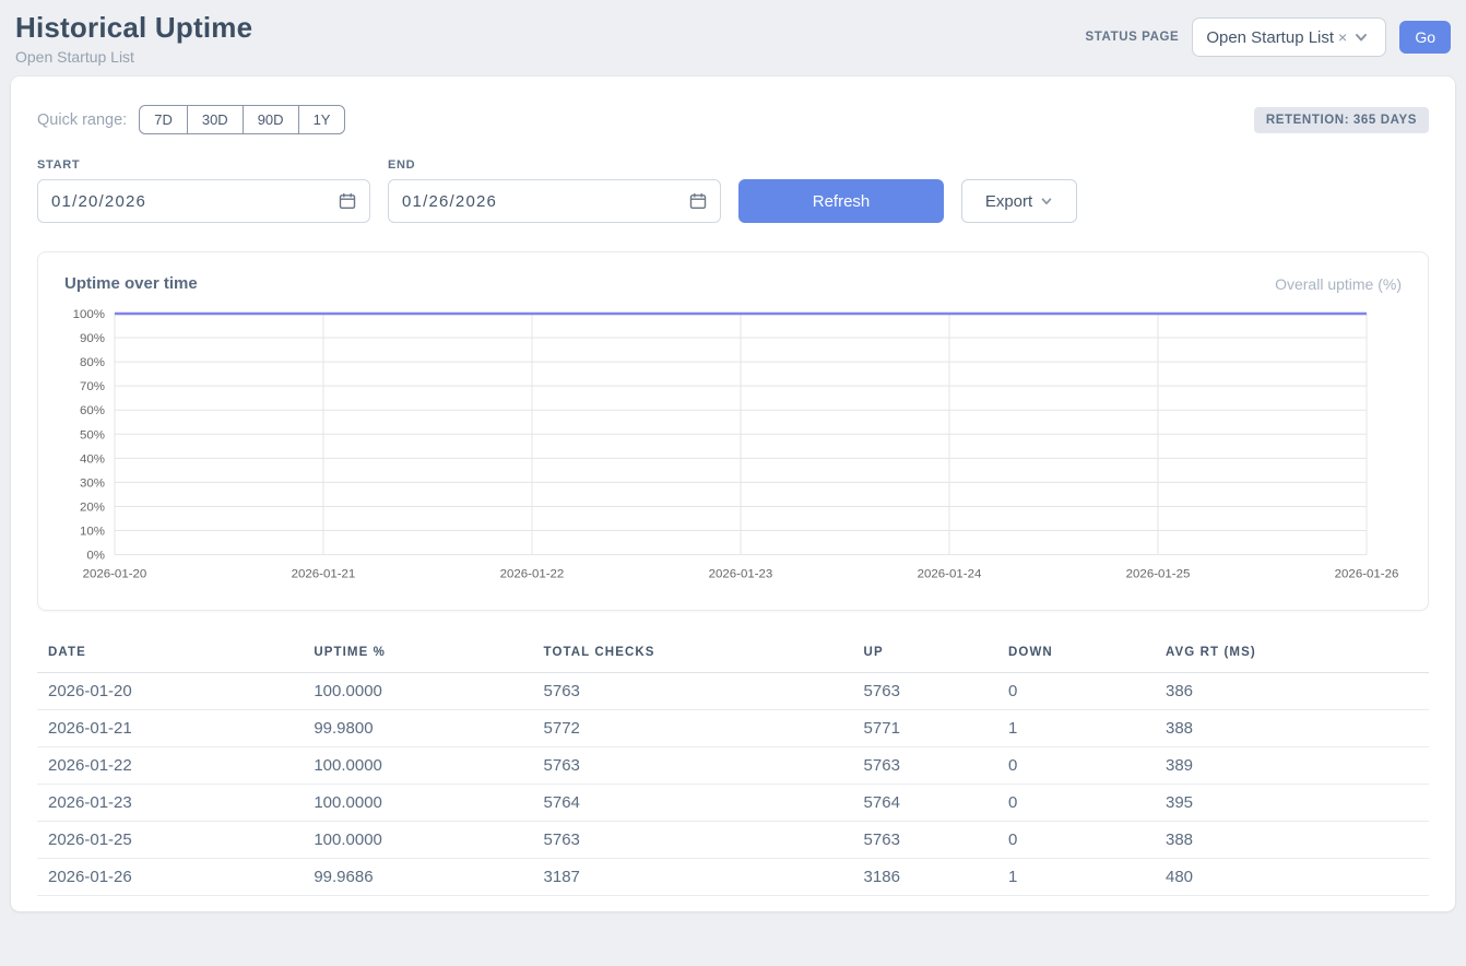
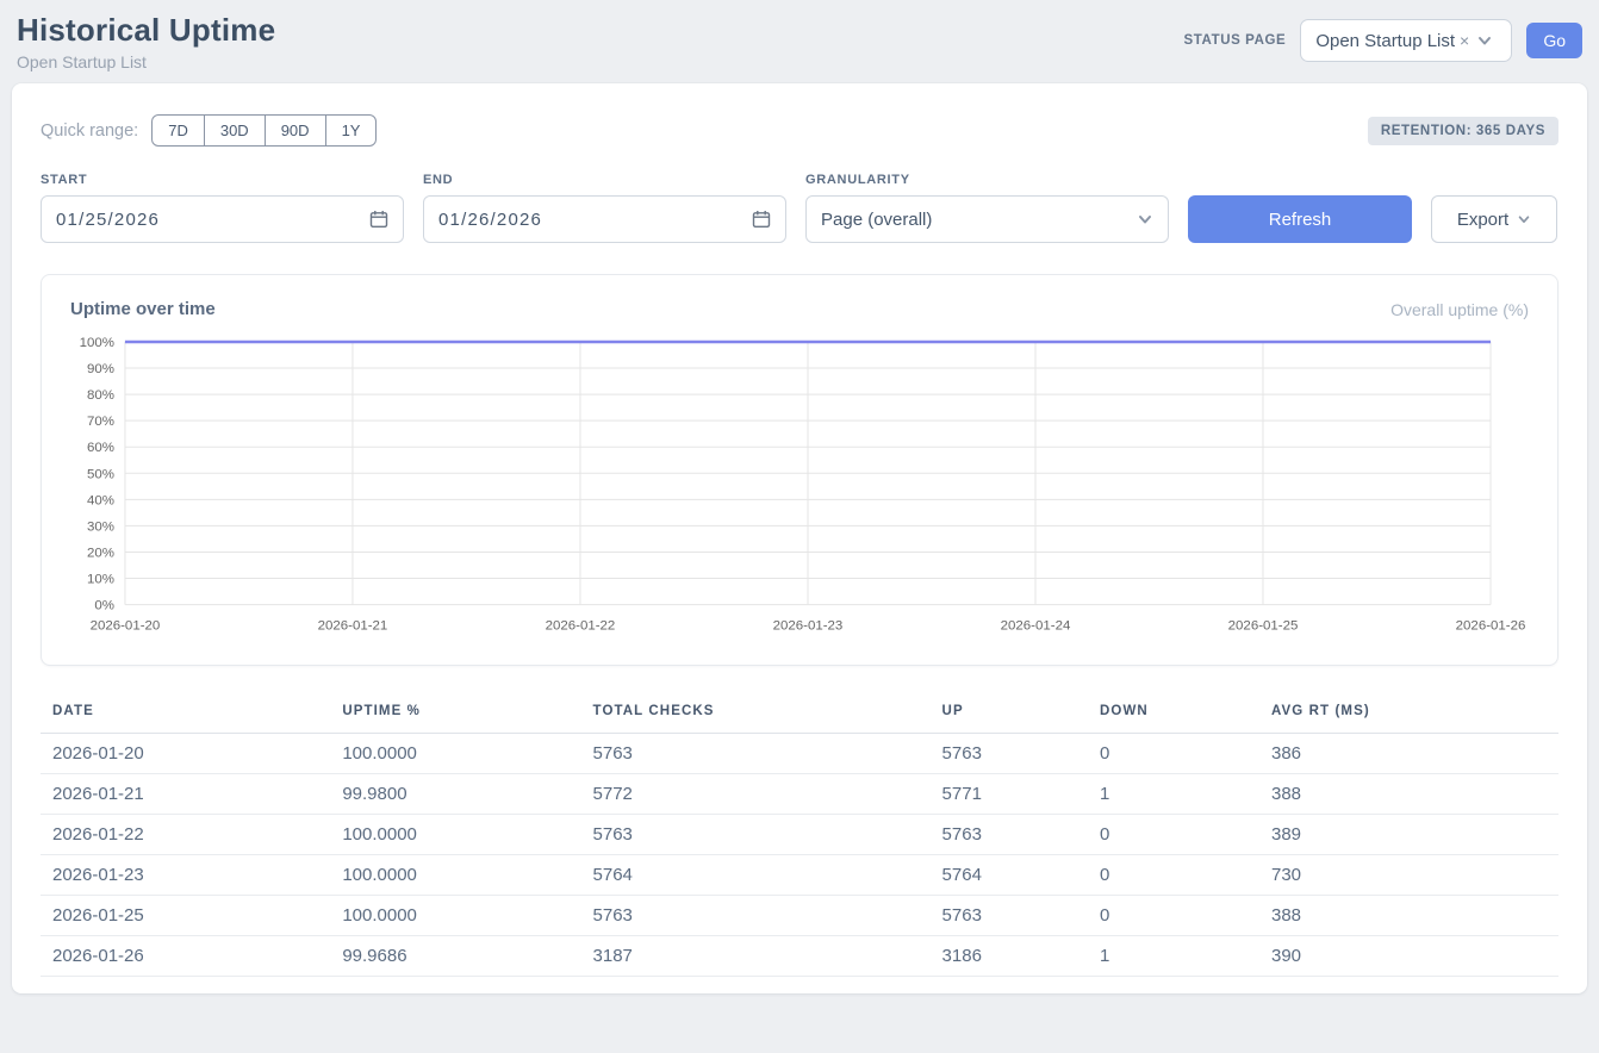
  Historical Uptime
  Open Startup List
  STATUS PAGE
  Open Startup List
  ×
  Go
  Quick range:
  7D
  30D
  90D
  1Y
  RETENTION: 365 DAYS
  START
- 01/20/2026
+ 01/25/2026
  END
  01/26/2026
+ GRANULARITY
+ Page (overall)
  Refresh
  Export
  Uptime over time
  Overall uptime (%)
  100%
  90%
  80%
  70%
  60%
  50%
  40%
  30%
  20%
  10%
  0%
  2026-01-20
  2026-01-21
  2026-01-22
  2026-01-23
  2026-01-24
  2026-01-25
  2026-01-26
  DATE	UPTIME %	TOTAL CHECKS	UP	DOWN	AVG RT (MS)
  2026-01-20	100.0000	5763	5763	0	386
  2026-01-21	99.9800	5772	5771	1	388
  2026-01-22	100.0000	5763	5763	0	389
- 2026-01-23	100.0000	5764	5764	0	395
+ 2026-01-23	100.0000	5764	5764	0	730
  2026-01-25	100.0000	5763	5763	0	388
- 2026-01-26	99.9686	3187	3186	1	480
+ 2026-01-26	99.9686	3187	3186	1	390
